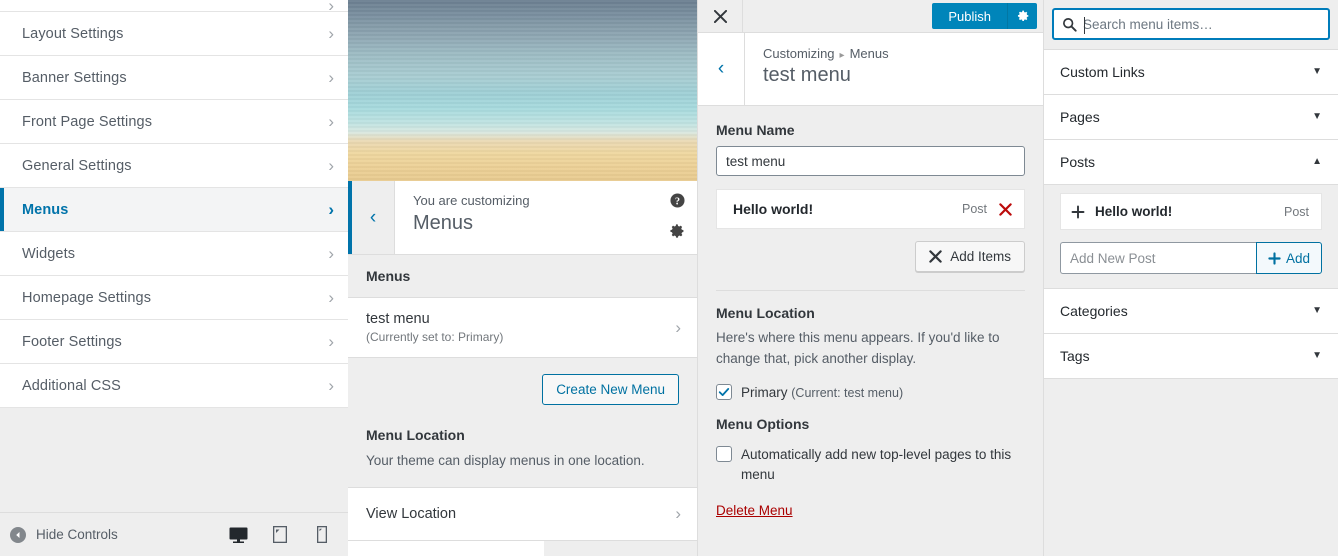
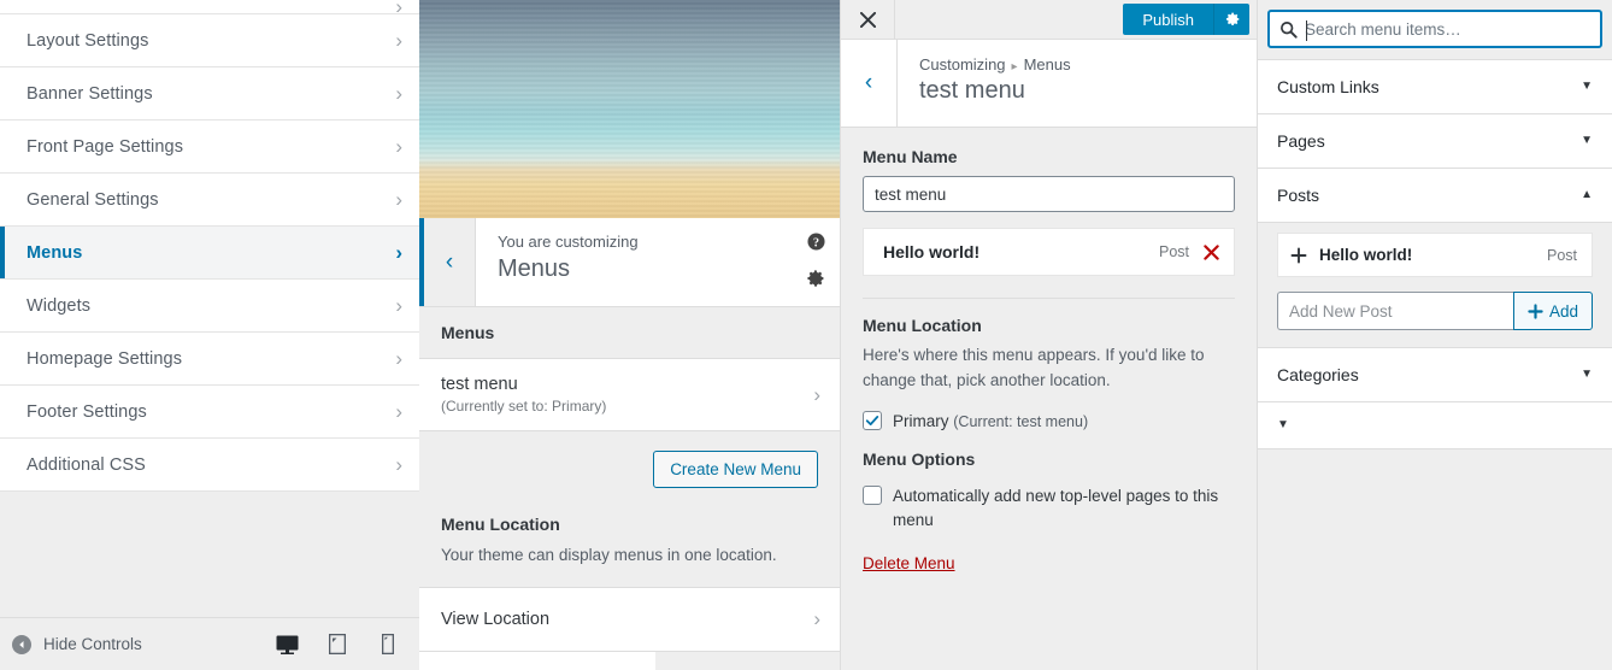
  ›
  Layout Settings
  ›
  Banner Settings
  ›
  Front Page Settings
  ›
  General Settings
  ›
  Menus
  ›
  Widgets
  ›
  Homepage Settings
  ›
  Footer Settings
  ›
  Additional CSS
  ›
  Hide Controls
  ‹
  You are customizing
  Menus
  ?
  Menus
  test menu
  (Currently set to: Primary)
  ›
  Create New Menu
  Menu Location
  Your theme can display menus in one location.
  View Location
  ›
  Publish
  ‹
  Customizing ▸ Menus
  test menu
  Menu Name
  test menu
  Hello world!
  Post
- Add Items
  Menu Location
- Here's where this menu appears. If you'd like to change that, pick another display.
+ Here's where this menu appears. If you'd like to change that, pick another location.
  Primary (Current: test menu)
  Menu Options
  Automatically add new top-level pages to this menu
  Delete Menu
  Search menu items…
  Custom Links
  ▼
  Pages
  ▼
  Posts
  ▲
  Hello world!
  Post
  Add New Post
  Add
  Categories
  ▼
- Tags
  ▼
